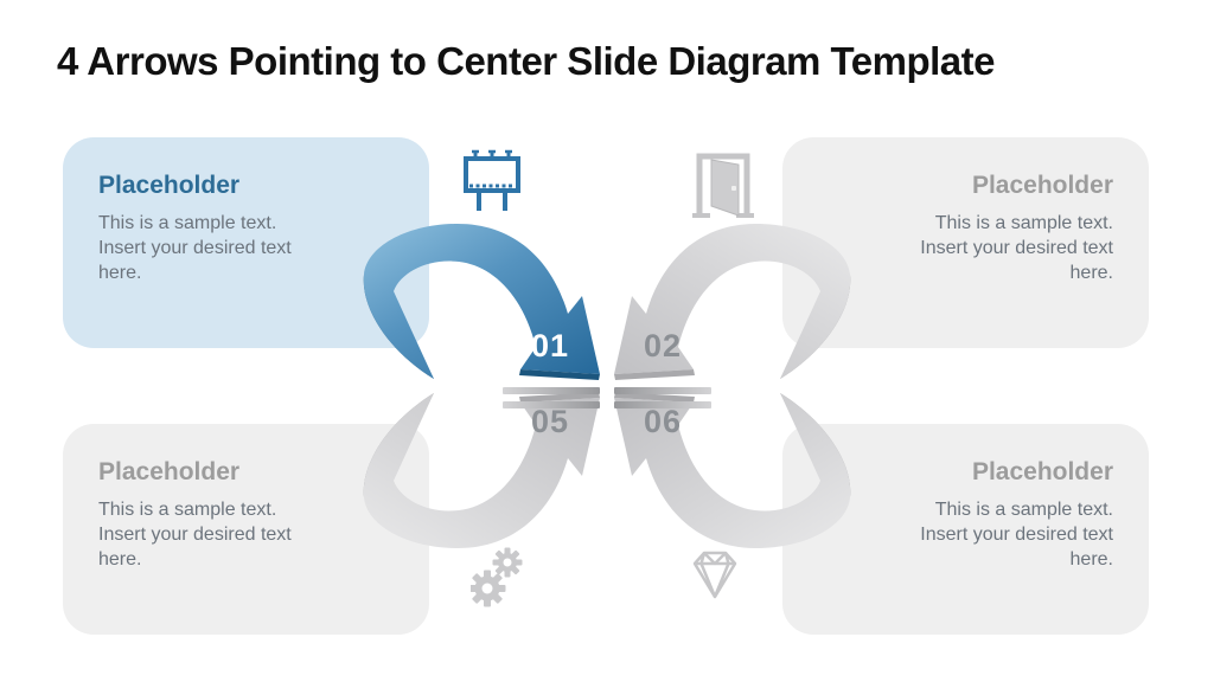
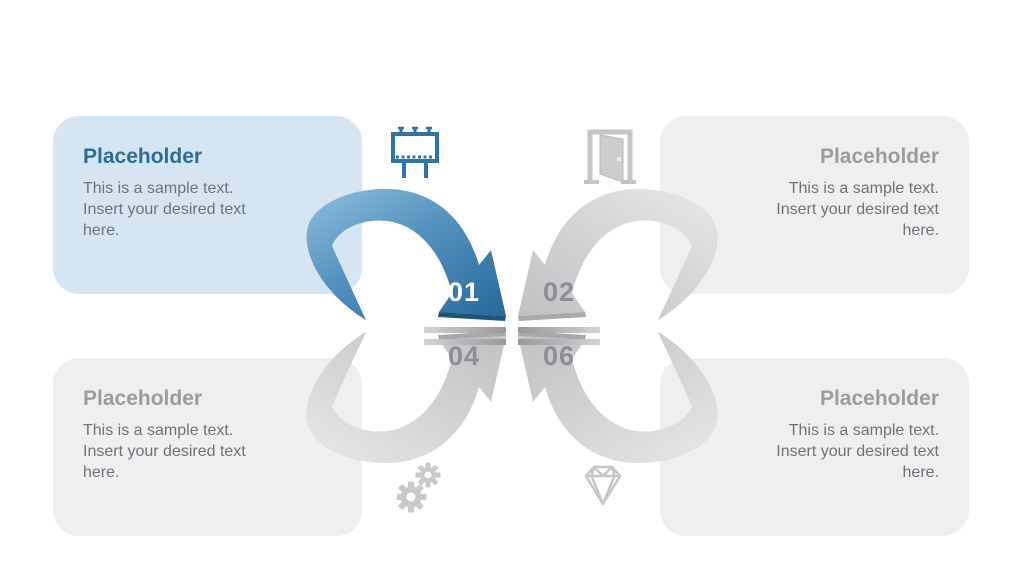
- 4 Arrows Pointing to Center Slide Diagram Template
  Placeholder
  This is a sample text.
  Insert your desired text
  here.
  Placeholder
  This is a sample text.
  Insert your desired text
  here.
  Placeholder
  This is a sample text.
  Insert your desired text
  here.
  Placeholder
  This is a sample text.
  Insert your desired text
  here.
  01
  02
  06
- 05
+ 04
